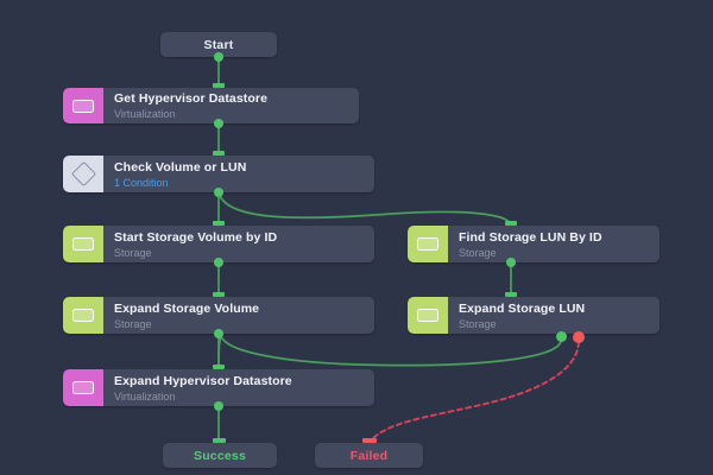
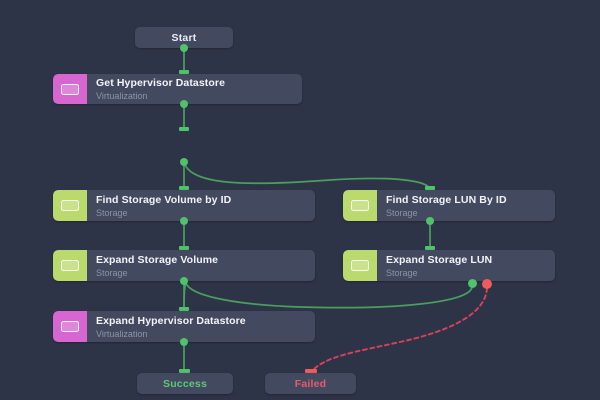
  Start
  Get Hypervisor Datastore
  Virtualization
- Check Volume or LUN
- 1 Condition
- Start Storage Volume by ID
+ Find Storage Volume by ID
  Storage
  Find Storage LUN By ID
  Storage
  Expand Storage Volume
  Storage
  Expand Storage LUN
  Storage
  Expand Hypervisor Datastore
  Virtualization
  Success
  Failed
